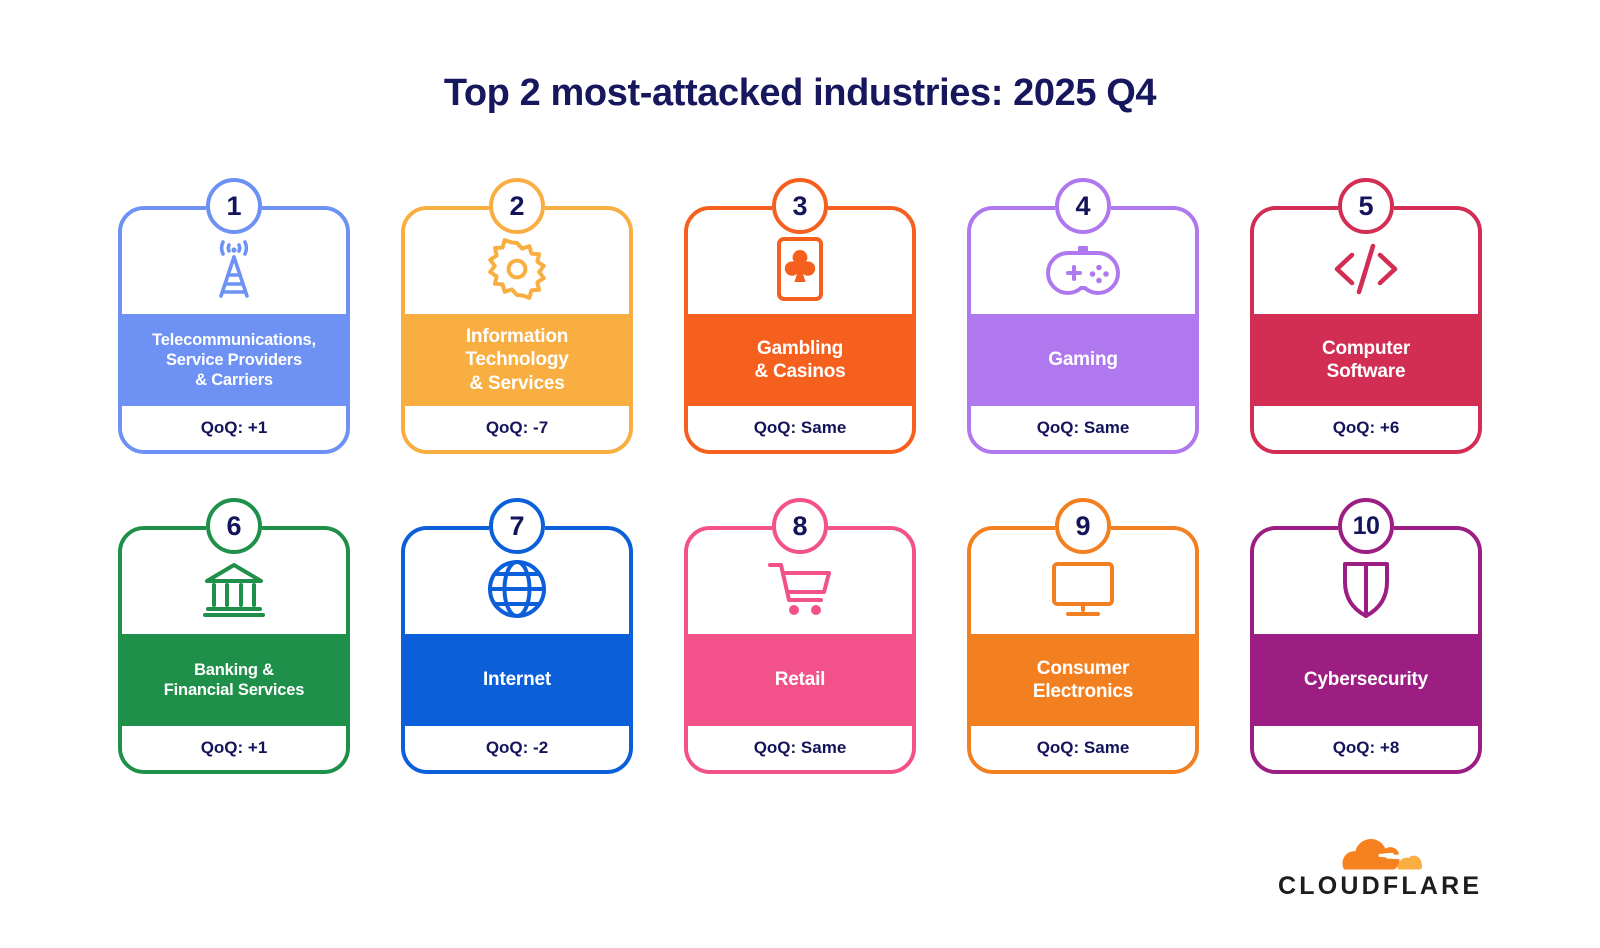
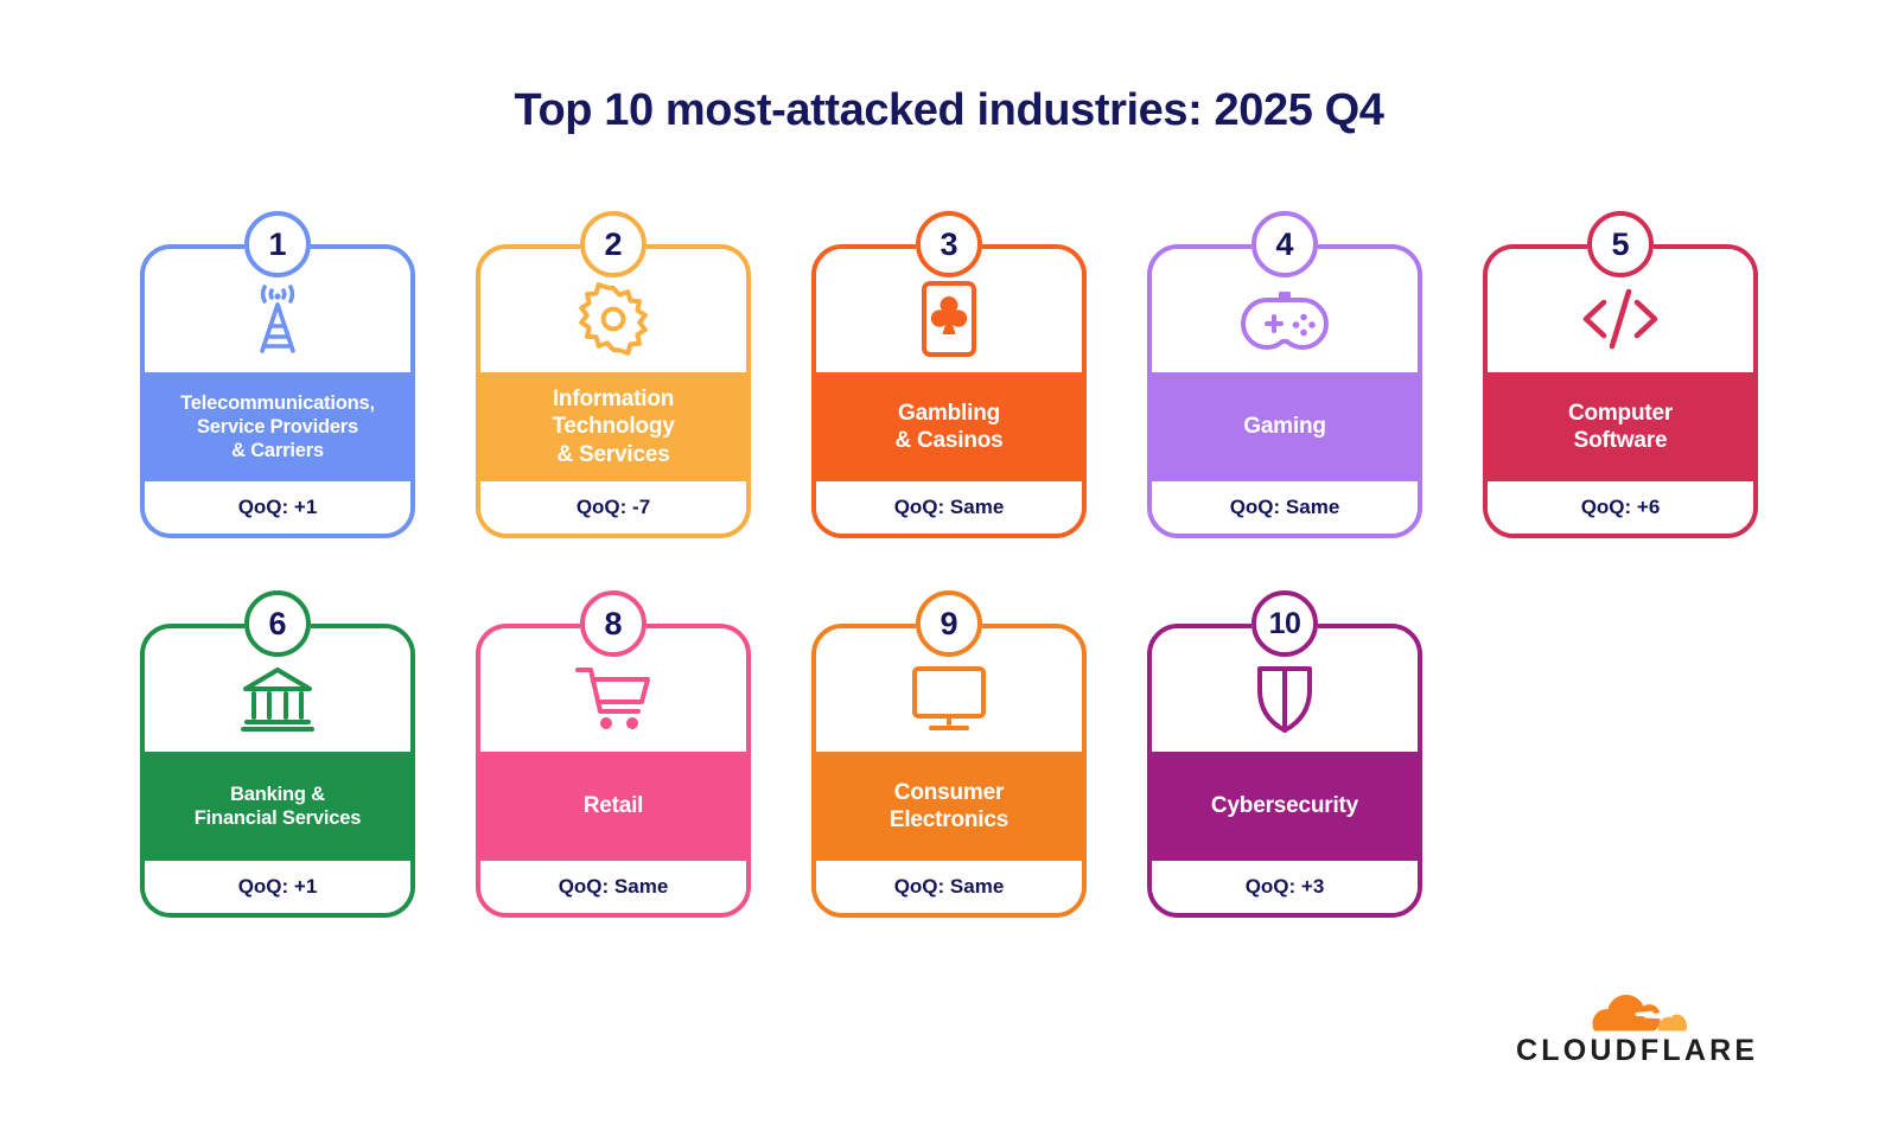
- Top 2 most-attacked industries: 2025 Q4
+ Top 10 most-attacked industries: 2025 Q4
  Telecommunications,
  Service Providers
  & Carriers
  QoQ: +1
  1
  Information
  Technology
  & Services
  QoQ: -7
  2
  Gambling
  & Casinos
  QoQ: Same
  3
  Gaming
  QoQ: Same
  4
  Computer
  Software
  QoQ: +6
  5
  Banking &
  Financial Services
  QoQ: +1
  6
- Internet
- QoQ: -2
- 7
  Retail
  QoQ: Same
  8
  Consumer
  Electronics
  QoQ: Same
  9
  Cybersecurity
- QoQ: +8
+ QoQ: +3
  10
  CLOUDFLARE
